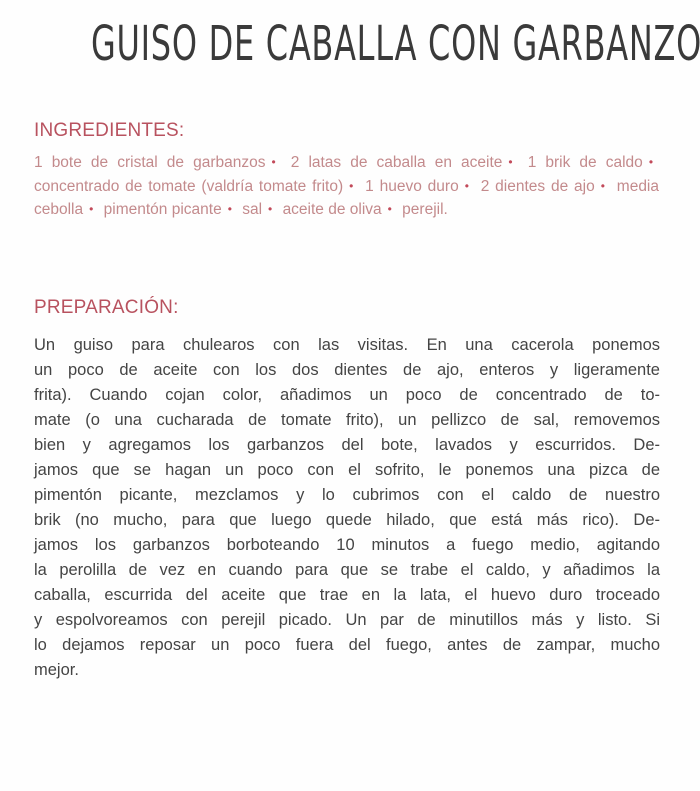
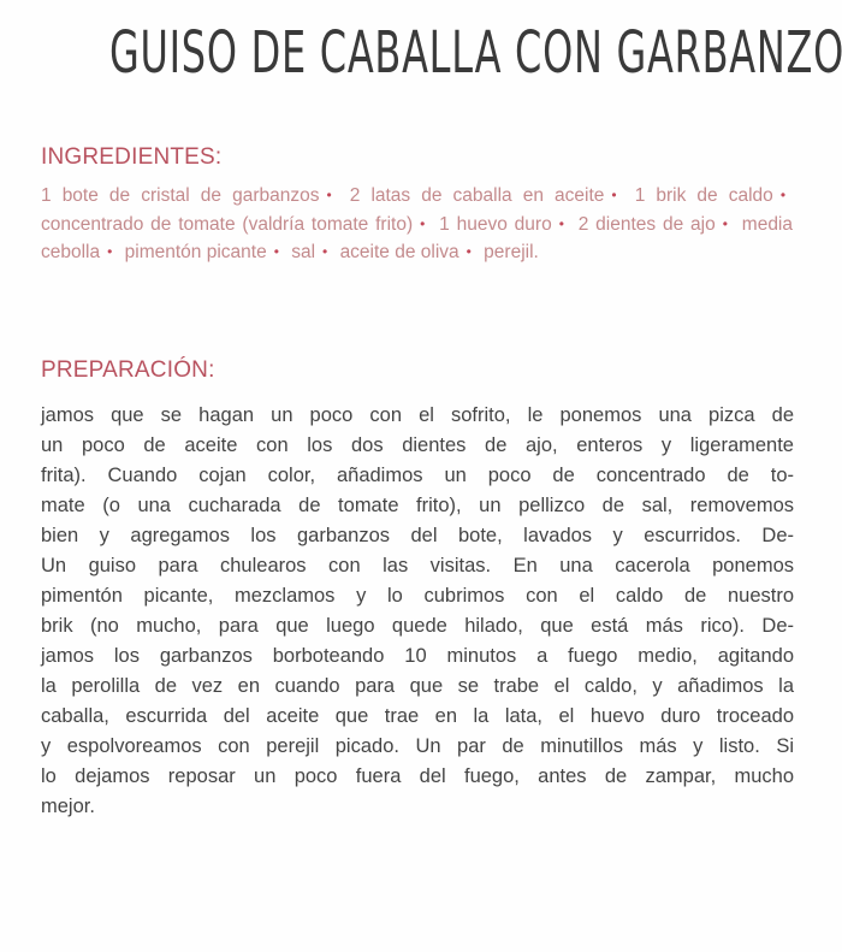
  GUISO DE CABALLA CON GARBANZO
  INGREDIENTES:
  1 bote de cristal de garbanzos • 2 latas de caballa en aceite • 1 brik de caldo • concentrado de tomate (valdría tomate frito) • 1 huevo duro • 2 dientes de ajo • media cebolla • pimentón picante • sal • aceite de oliva • perejil.
  PREPARACIÓN:
- Un guiso para chulearos con las visitas. En una cacerola ponemos
+ jamos que se hagan un poco con el sofrito, le ponemos una pizca de
  un poco de aceite con los dos dientes de ajo, enteros y ligeramente
  frita). Cuando cojan color, añadimos un poco de concentrado de to-
  mate (o una cucharada de tomate frito), un pellizco de sal, removemos
  bien y agregamos los garbanzos del bote, lavados y escurridos. De-
- jamos que se hagan un poco con el sofrito, le ponemos una pizca de
+ Un guiso para chulearos con las visitas. En una cacerola ponemos
  pimentón picante, mezclamos y lo cubrimos con el caldo de nuestro
  brik (no mucho, para que luego quede hilado, que está más rico). De-
  jamos los garbanzos borboteando 10 minutos a fuego medio, agitando
  la perolilla de vez en cuando para que se trabe el caldo, y añadimos la
  caballa, escurrida del aceite que trae en la lata, el huevo duro troceado
  y espolvoreamos con perejil picado. Un par de minutillos más y listo. Si
  lo dejamos reposar un poco fuera del fuego, antes de zampar, mucho
  mejor.
